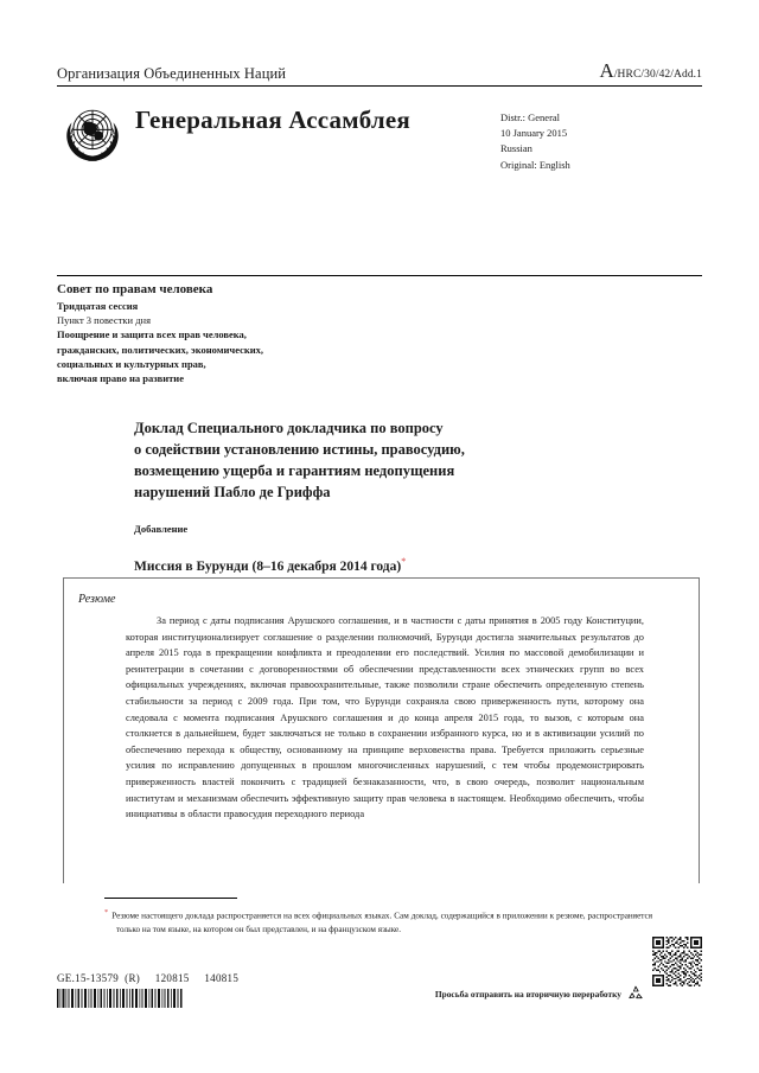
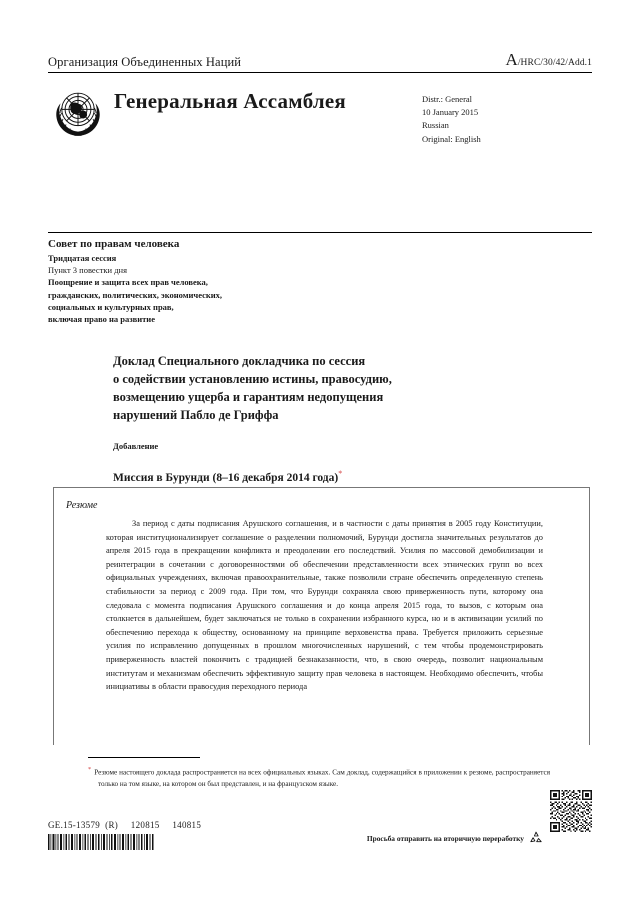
  Организация Объединенных Наций
  A/HRC/30/42/Add.1
  Генеральная Ассамблея
  Distr.: General
  10 January 2015
  Russian
  Original: English
  Совет по правам человека
  Тридцатая сессия
  Пункт 3 повестки дня
  Поощрение и защита всех прав человека,
  гражданских, политических, экономических,
  социальных и культурных прав,
  включая право на развитие
- Доклад Специального докладчика по вопросу
+ Доклад Специального докладчика по сессия
  о содействии установлению истины, правосудию,
  возмещению ущерба и гарантиям недопущения
  нарушений Пабло де Гриффа
  Добавление
  Миссия в Бурунди (8–16 декабря 2014 года)*
  Резюме
  За период с даты подписания Арушского соглашения, и в частности с даты принятия в 2005 году Конституции, которая институционализирует соглашение о разделении полномочий, Бурунди достигла значительных результатов до апреля 2015 года в прекращении конфликта и преодолении его последствий. Усилия по массовой демобилизации и реинтеграции в сочетании с договоренностями об обеспечении представленности всех этнических групп во всех официальных учреждениях, включая правоохранительные, также позволили стране обеспечить определенную степень стабильности за период с 2009 года. При том, что Бурунди сохраняла свою приверженность пути, которому она следовала с момента подписания Арушского соглашения и до конца апреля 2015 года, то вызов, с которым она столкнется в дальнейшем, будет заключаться не только в сохранении избранного курса, но и в активизации усилий по обеспечению перехода к обществу, основанному на принципе верховенства права. Требуется приложить серьезные усилия по исправлению допущенных в прошлом многочисленных нарушений, с тем чтобы продемонстрировать приверженность властей покончить с традицией безнаказанности, что, в свою очередь, позволит национальным институтам и механизмам обеспечить эффективную защиту прав человека в настоящем. Необходимо обеспечить, чтобы инициативы в области правосудия переходного периода
  Резюме настоящего доклада распространяется на всех официальных языках. Сам доклад, содержащийся в приложении к резюме, распространяется только на том языке, на котором он был представлен, и на французском языке.
  GE.15-13579 (R) 120815 140815
  Просьба отправить на вторичную переработку
